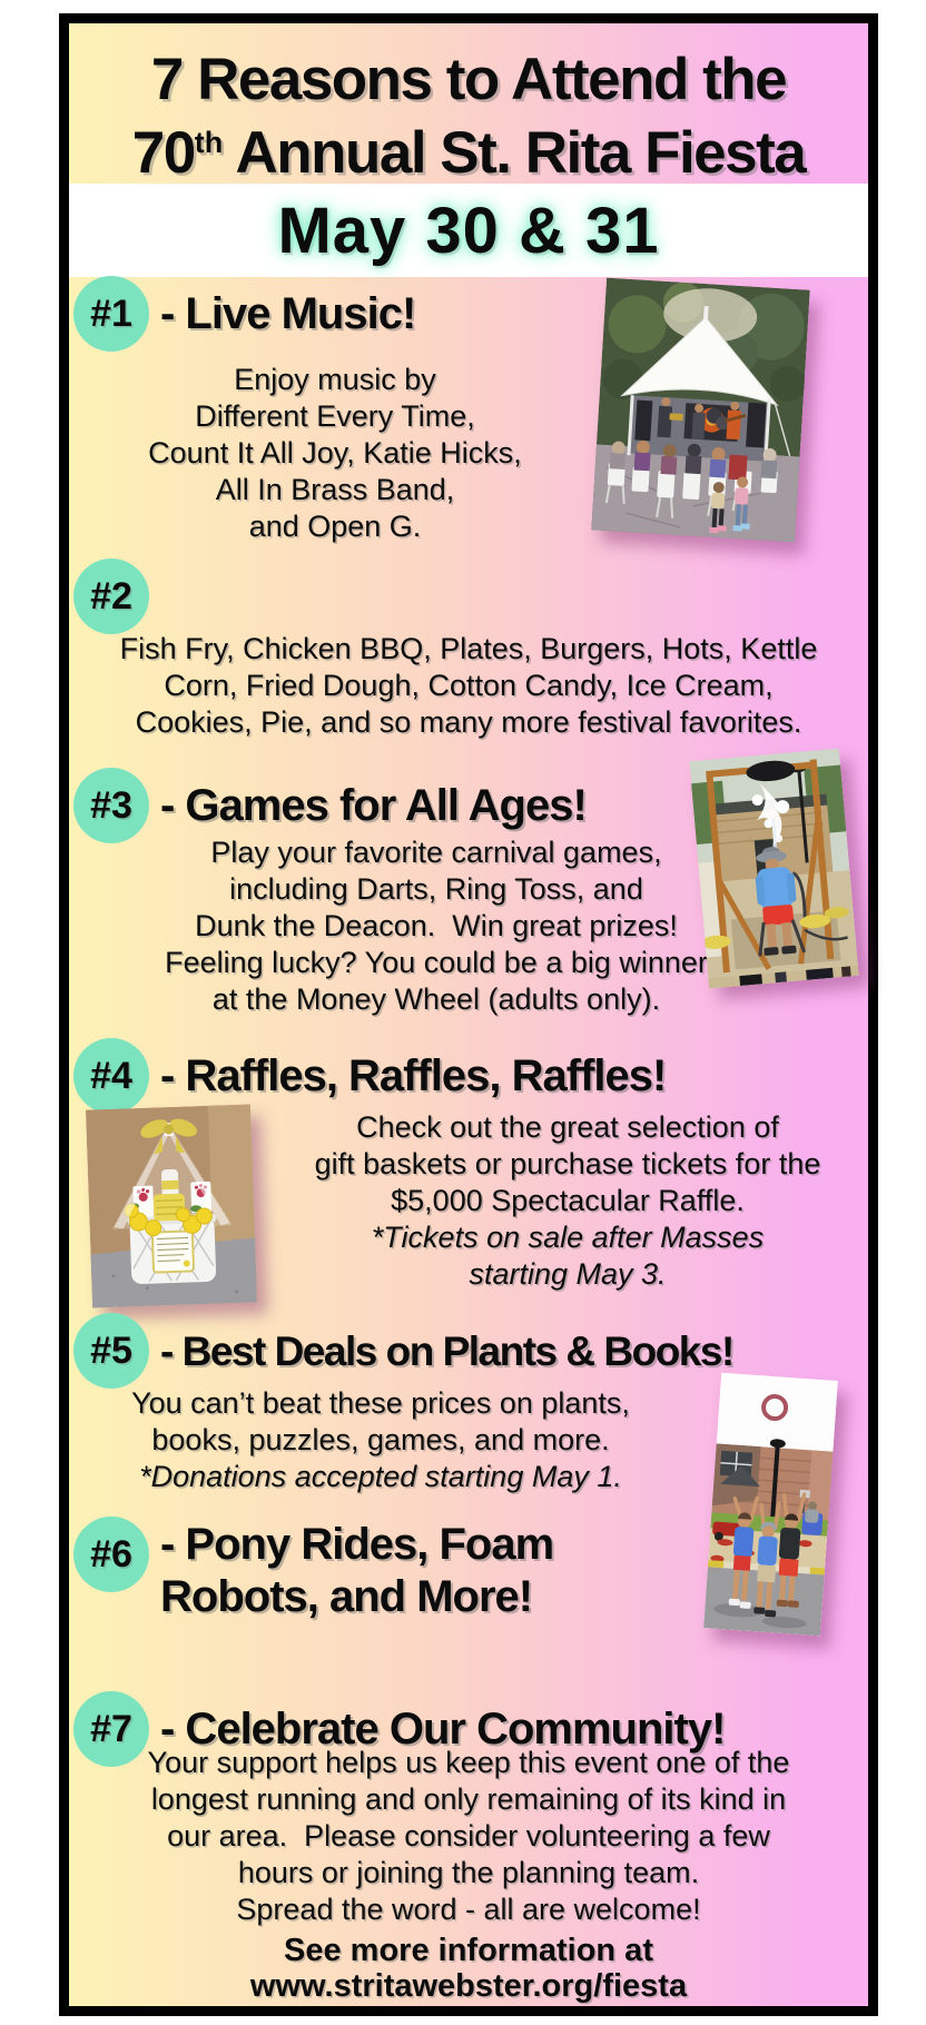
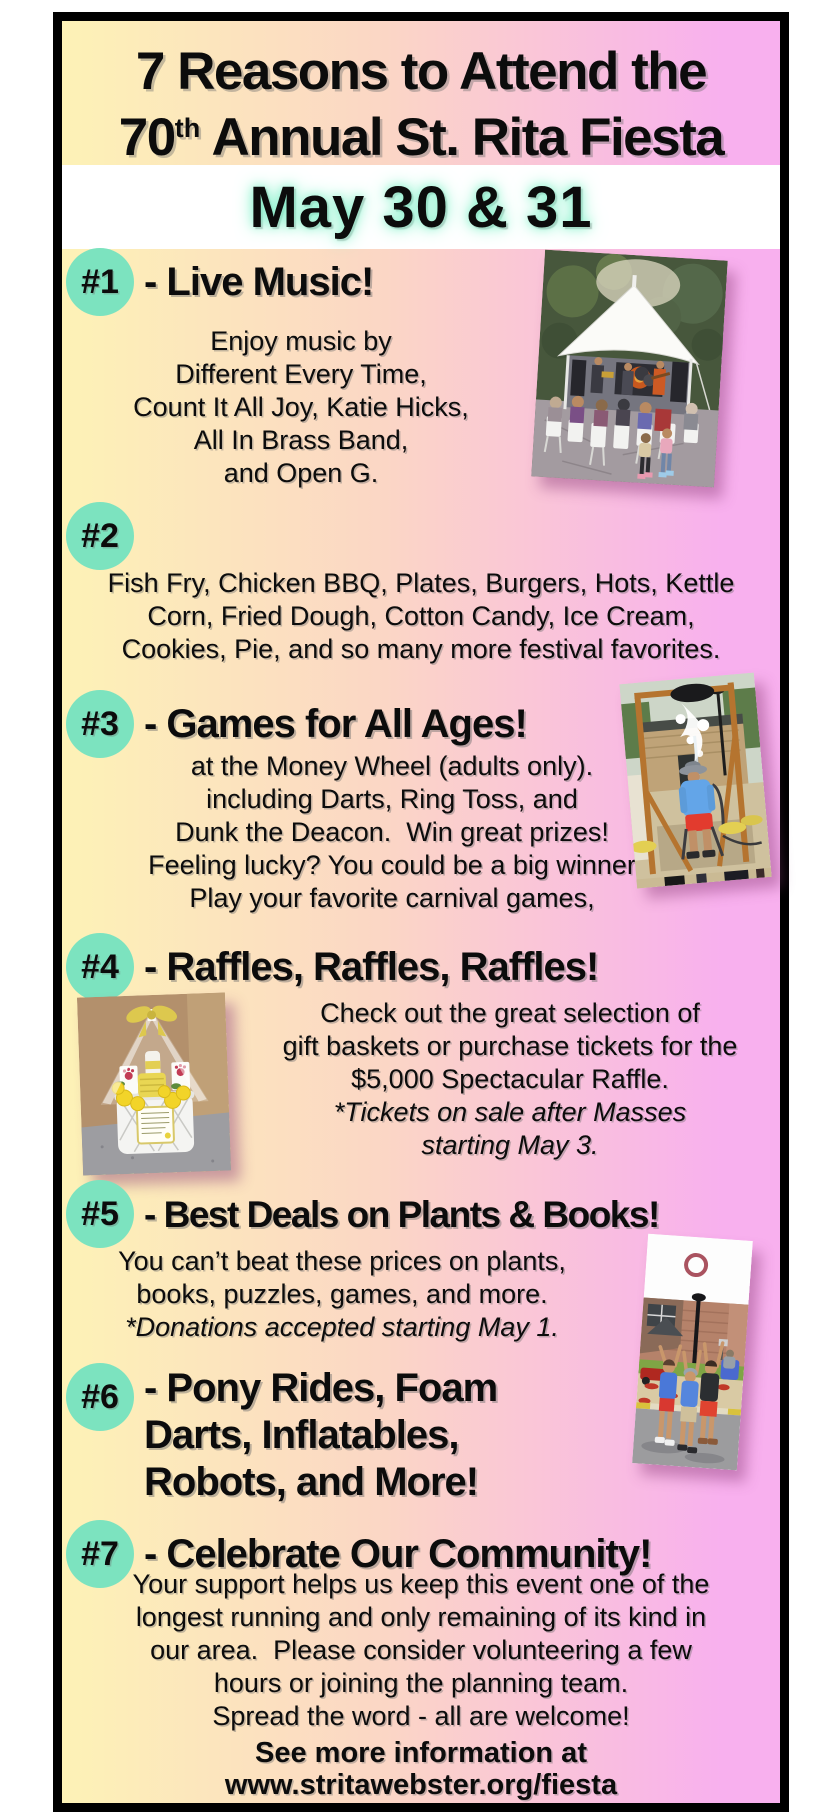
  7 Reasons to Attend the
  70th Annual St. Rita Fiesta
  May 30 & 31
  #1
  - Live Music!
  Enjoy music by
  Different Every Time,
  Count It All Joy, Katie Hicks,
  All In Brass Band,
  and Open G.
  #2
  Fish Fry, Chicken BBQ, Plates, Burgers, Hots, Kettle
  Corn, Fried Dough, Cotton Candy, Ice Cream,
  Cookies, Pie, and so many more festival favorites.
  #3
  - Games for All Ages!
- Play your favorite carnival games,
+ at the Money Wheel (adults only).
  including Darts, Ring Toss, and
  Dunk the Deacon. Win great prizes!
  Feeling lucky? You could be a big winner
- at the Money Wheel (adults only).
+ Play your favorite carnival games,
  #4
  - Raffles, Raffles, Raffles!
  Check out the great selection of
  gift baskets or purchase tickets for the
  $5,000 Spectacular Raffle.
  *Tickets on sale after Masses
  starting May 3.
  #5
  - Best Deals on Plants & Books!
  You can’t beat these prices on plants,
  books, puzzles, games, and more.
  *Donations accepted starting May 1.
  #6
  - Pony Rides, Foam
+ Darts, Inflatables,
  Robots, and More!
  #7
  - Celebrate Our Community!
  Your support helps us keep this event one of the
  longest running and only remaining of its kind in
  our area. Please consider volunteering a few
  hours or joining the planning team.
  Spread the word - all are welcome!
  See more information at
  www.stritawebster.org/fiesta
